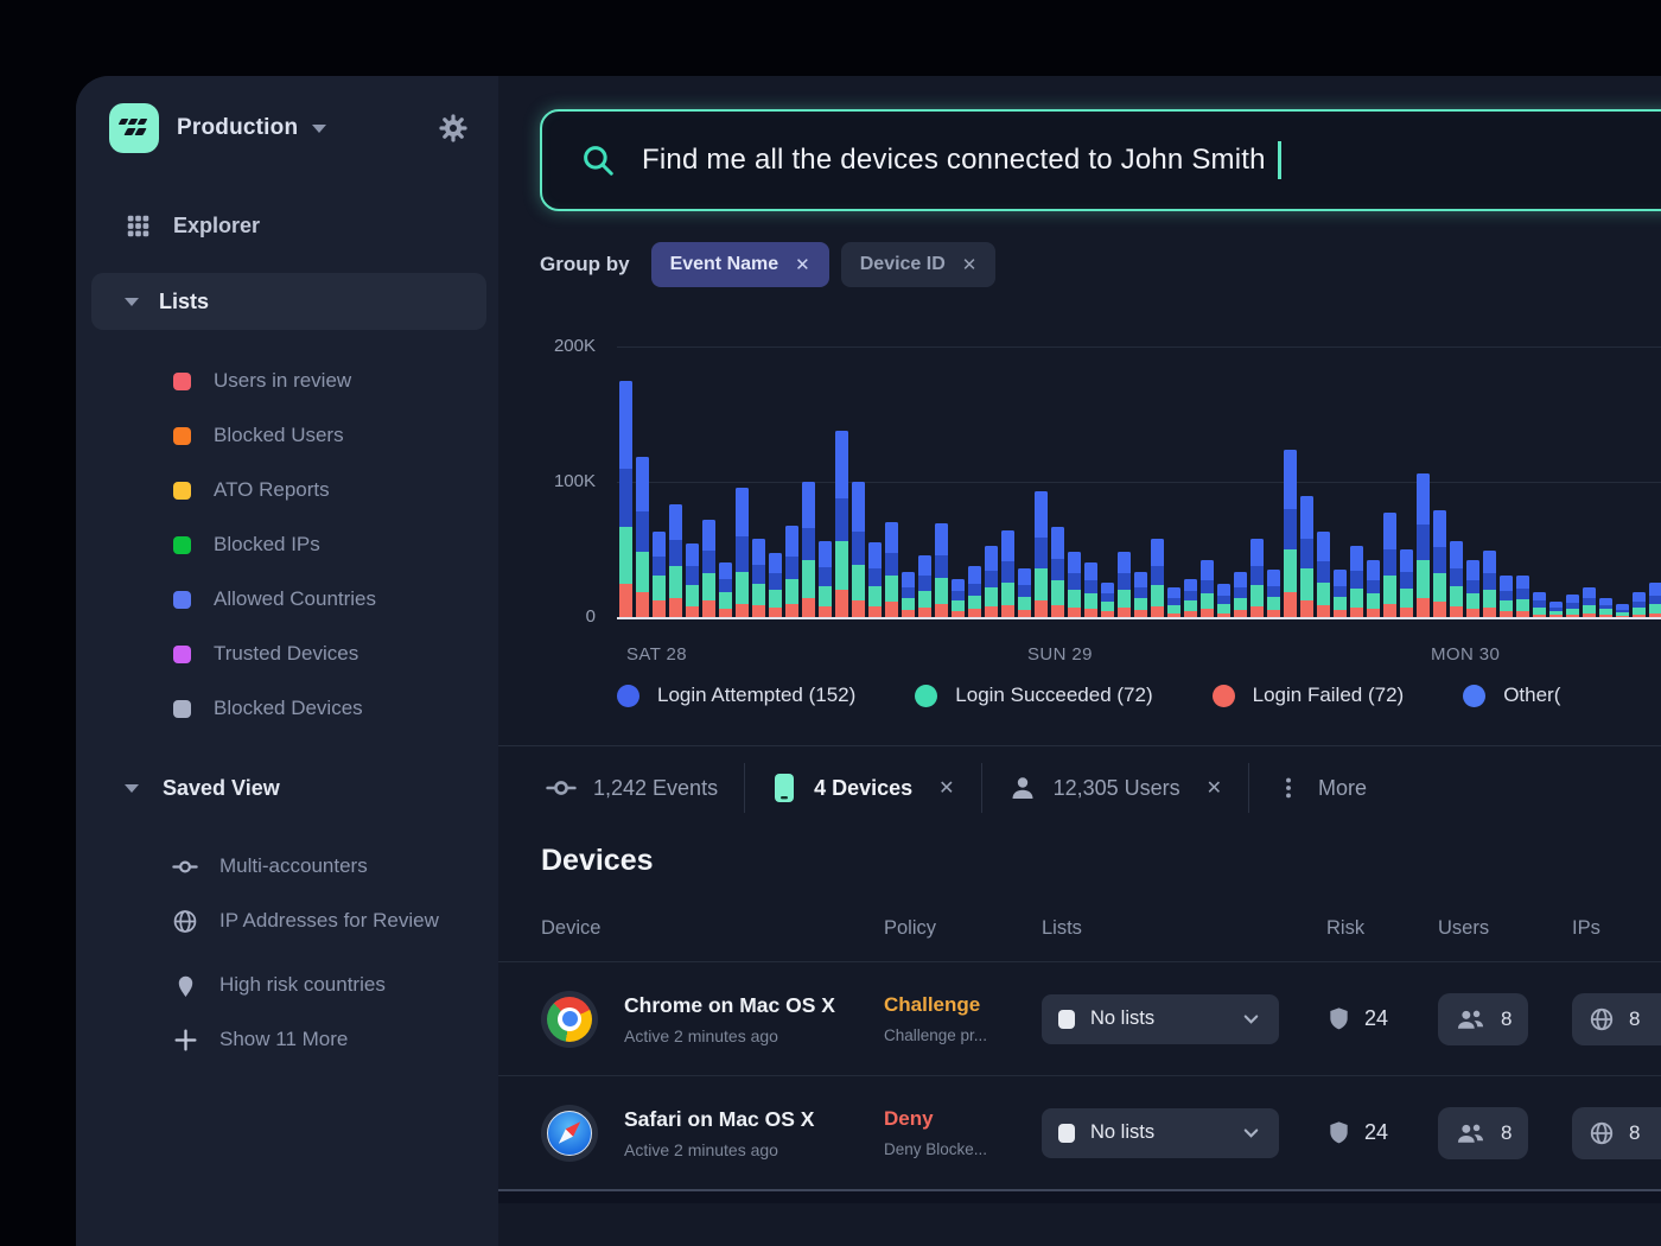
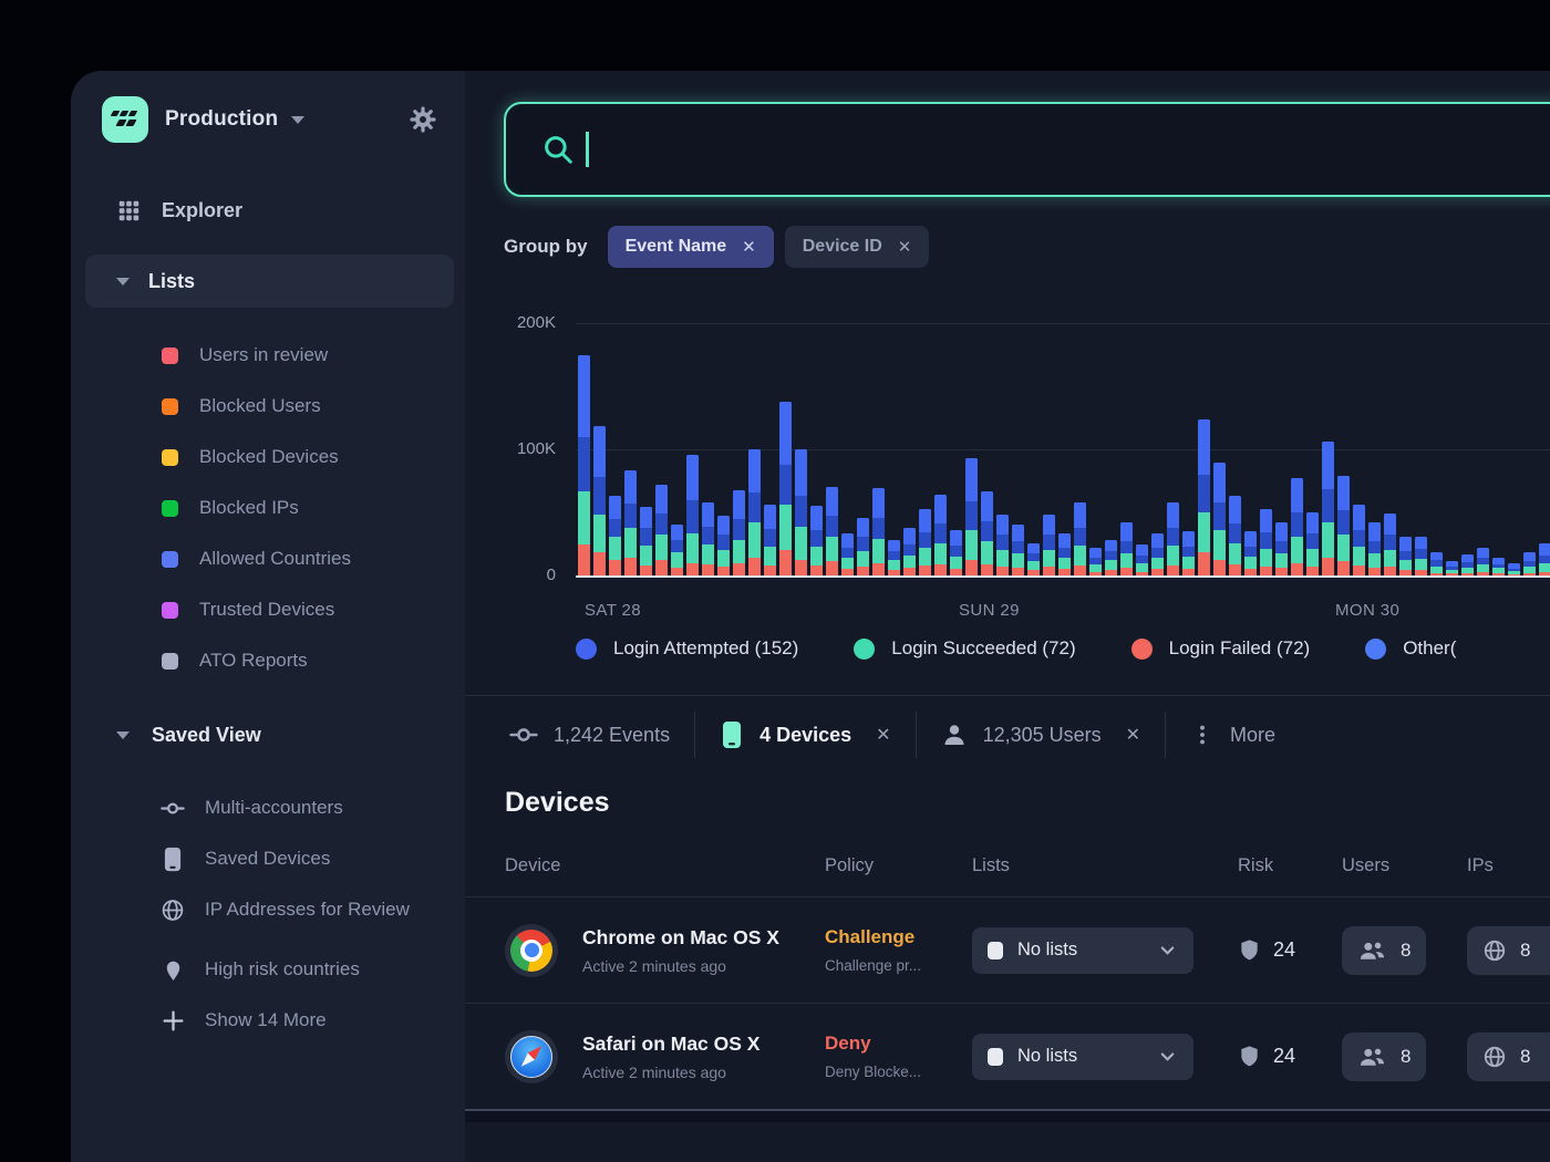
  Production
  Explorer
  Lists
  Users in review
  Blocked Users
- ATO Reports
+ Blocked Devices
  Blocked IPs
  Allowed Countries
  Trusted Devices
- Blocked Devices
+ ATO Reports
  Saved View
  Multi-accounters
+ Saved Devices
  IP Addresses for Review
  High risk countries
- Show 11 More
+ Show 14 More
- Find me all the devices connected to John Smith
  Group by
  Event Name
  ✕
  Device ID
  ✕
  200K
  100K
  0
  SAT 28
  SUN 29
  MON 30
  Login Attempted (152)
  Login Succeeded (72)
  Login Failed (72)
  Other(
  1,242 Events
  4 Devices
  ✕
  12,305 Users
  ✕
  More
  Devices
  Device
  Policy
  Lists
  Risk
  Users
  IPs
  Chrome on Mac OS X
  Active 2 minutes ago
  Challenge
  Challenge pr...
  No lists
  24
  8
  8
  Safari on Mac OS X
  Active 2 minutes ago
  Deny
  Deny Blocke...
  No lists
  24
  8
  8
